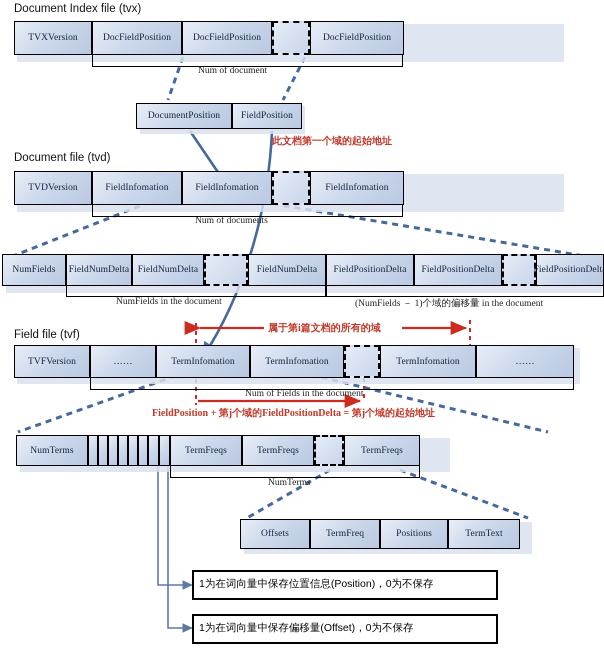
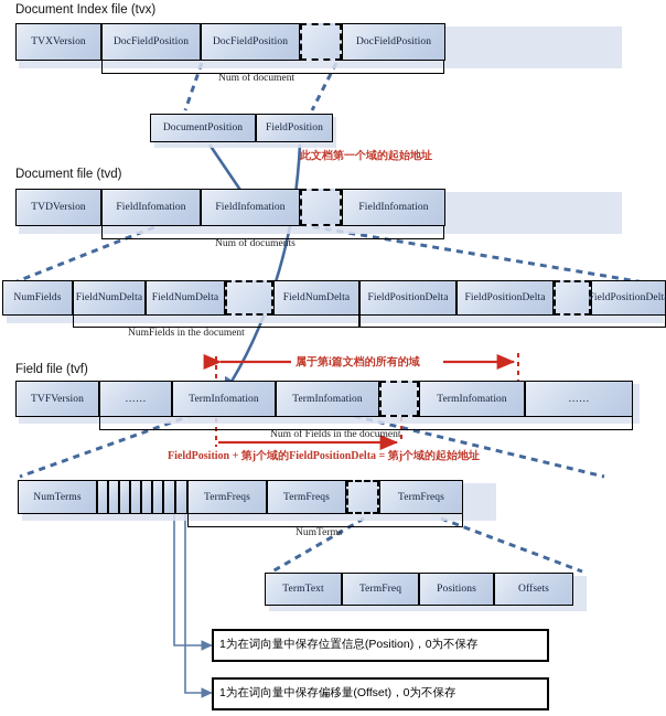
  Document Index file (tvx)
  TVXVersion
  DocFieldPosition
  DocFieldPosition
  DocFieldPosition
  Num of document
  DocumentPosition
  FieldPosition
  此文档第一个域的起始地址
  Document file (tvd)
  TVDVersion
  FieldInfomation
  FieldInfomation
  FieldInfomation
  Num of documents
  NumFields
  FieldNumDelta
  FieldNumDelta
  FieldNumDelta
  FieldPositionDelta
  FieldPositionDelta
  FieldPositionDelt
  NumFields in the document
- (NumFields － 1)个域的偏移量 in the document
  Field file (tvf)
  属于第i篇文档的所有的域
  TVFVersion
  ……
  TermInfomation
  TermInfomation
  TermInfomation
  ……
  Num of Fields in the document
  FieldPosition + 第j个域的FieldPositionDelta = 第j个域的起始地址
  NumTerms
  TermFreqs
  TermFreqs
  TermFreqs
  NumTerms
- Offsets
+ TermText
  TermFreq
  Positions
- TermText
+ Offsets
  1为在词向量中保存位置信息(Position)，0为不保存
  1为在词向量中保存偏移量(Offset)，0为不保存
